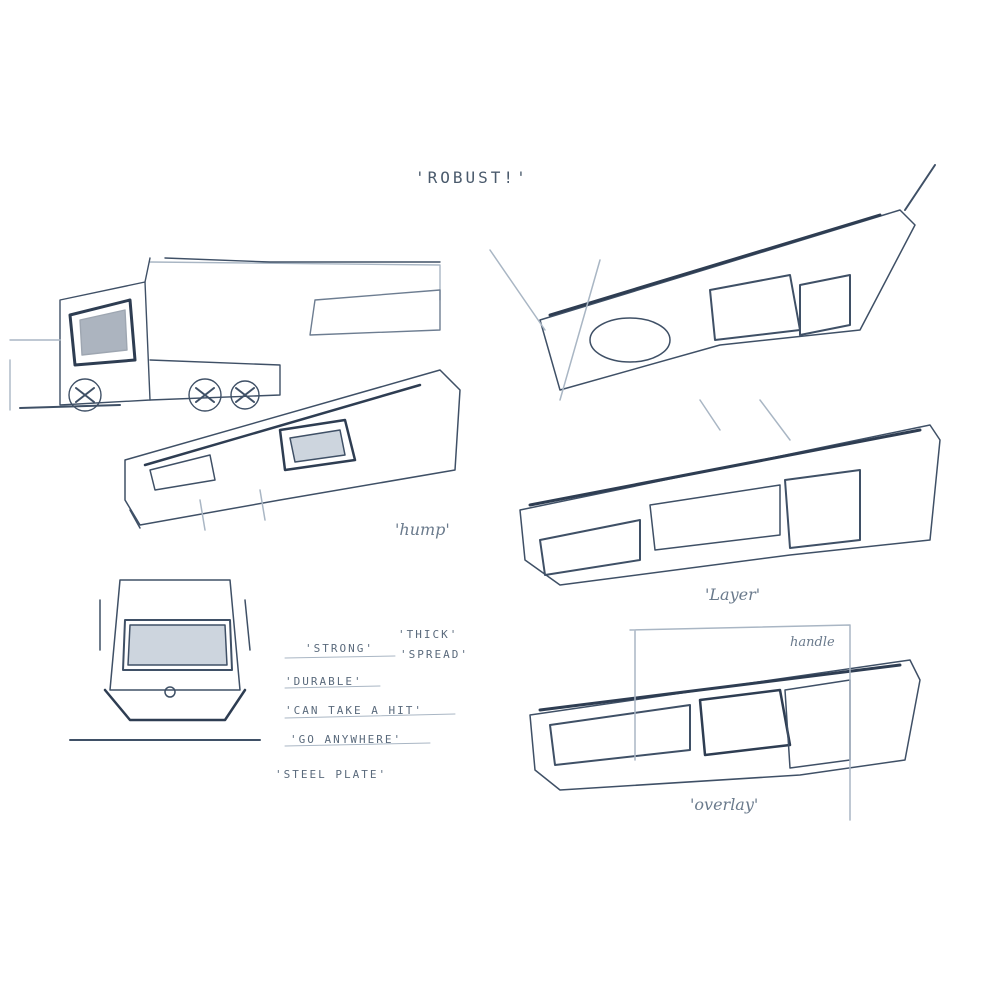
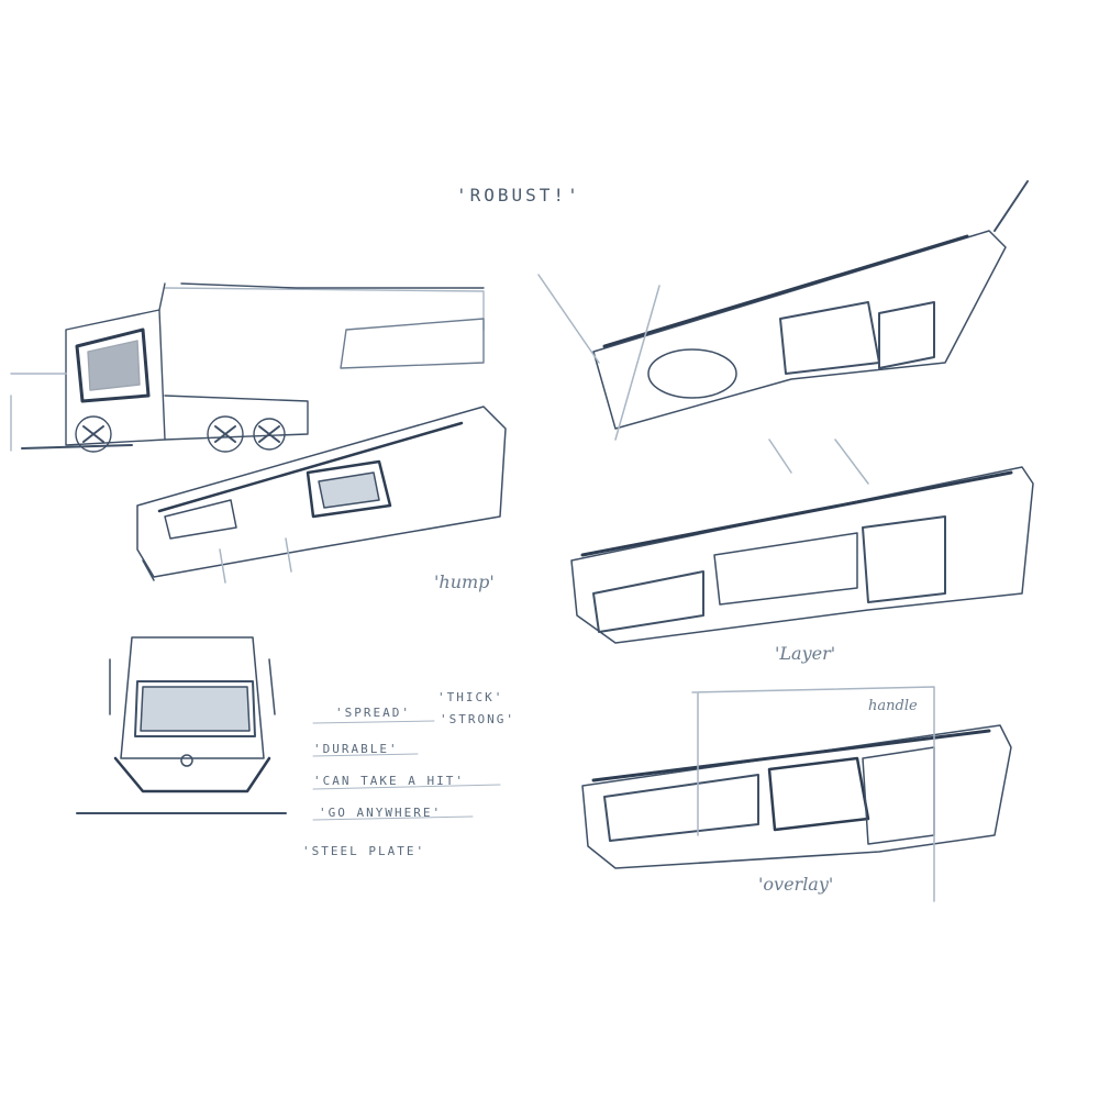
  'ROBUST!'
  'hump'
  'Layer'
  'overlay'
  handle
- 'STRONG'
+ 'SPREAD'
  'THICK'
- 'SPREAD'
+ 'STRONG'
  'DURABLE'
  'CAN TAKE A HIT'
  'GO ANYWHERE'
  'STEEL PLATE'
